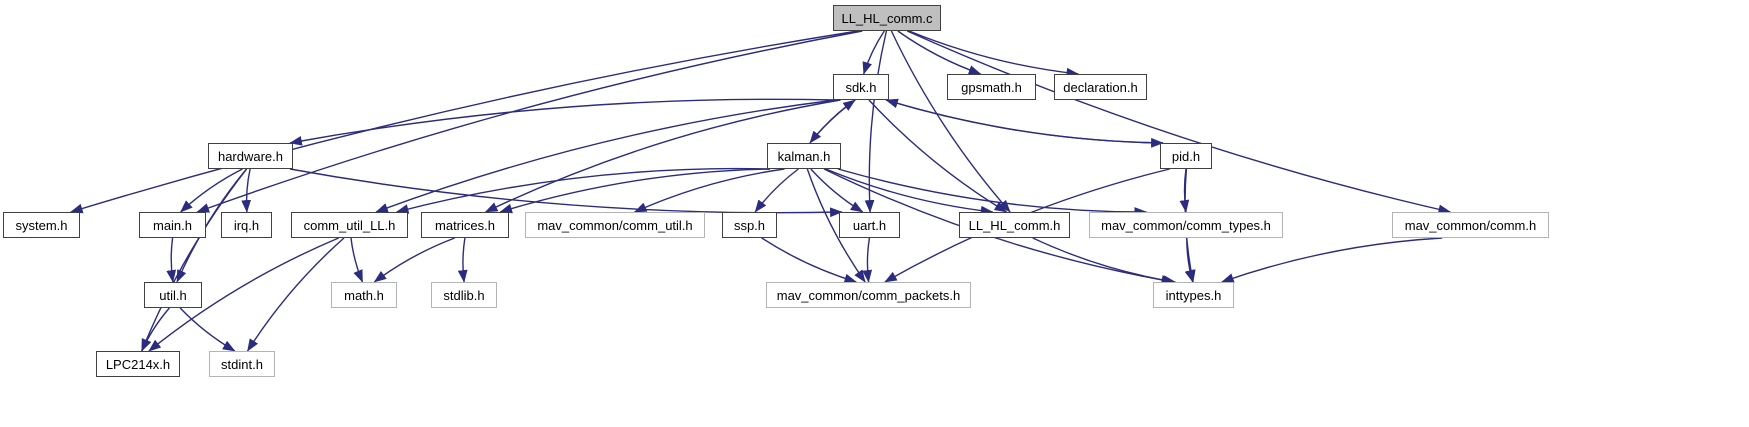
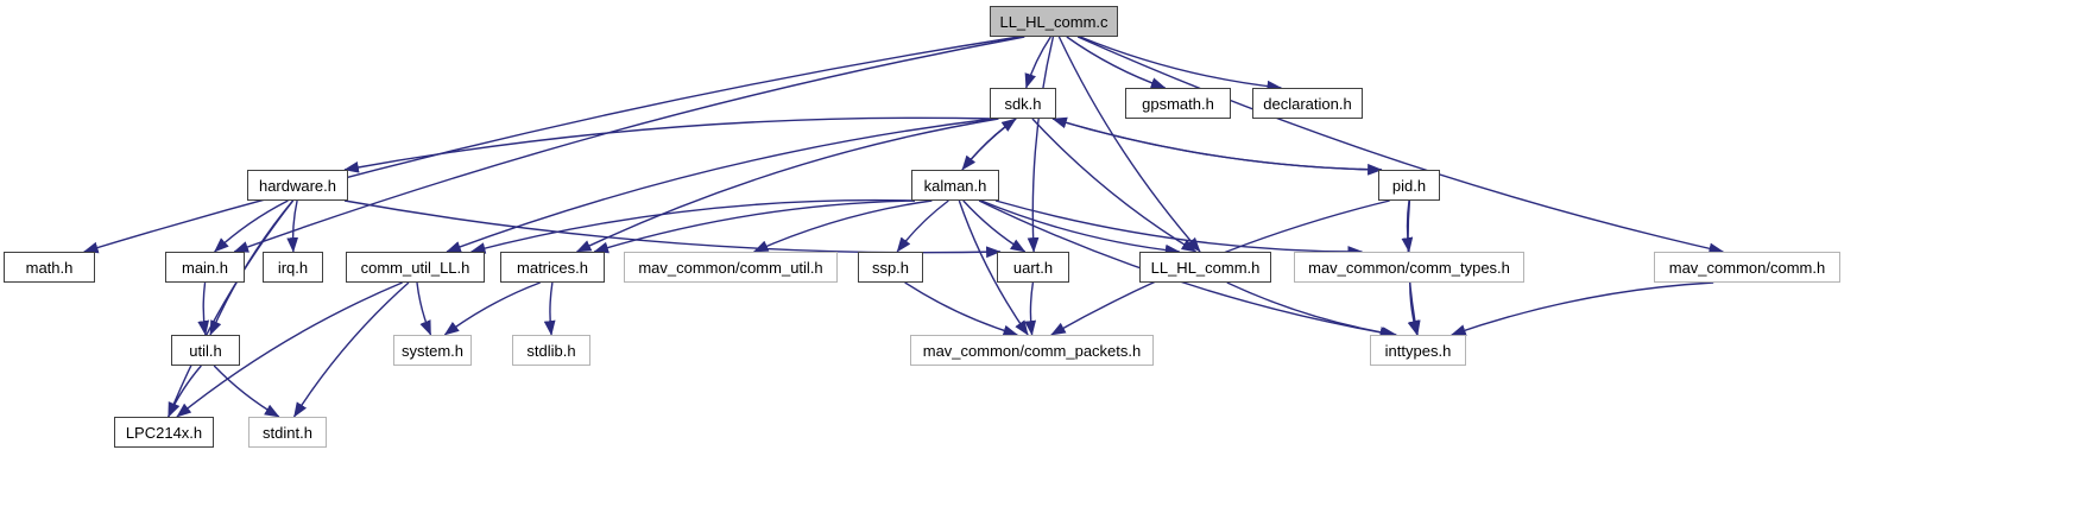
  LL_HL_comm.c
  sdk.h
  gpsmath.h
  declaration.h
  hardware.h
  kalman.h
  pid.h
- system.h
+ math.h
  main.h
  irq.h
  comm_util_LL.h
  matrices.h
  mav_common/comm_util.h
  ssp.h
  uart.h
  LL_HL_comm.h
  mav_common/comm_types.h
  mav_common/comm.h
  util.h
- math.h
+ system.h
  stdlib.h
  mav_common/comm_packets.h
  inttypes.h
  LPC214x.h
  stdint.h
